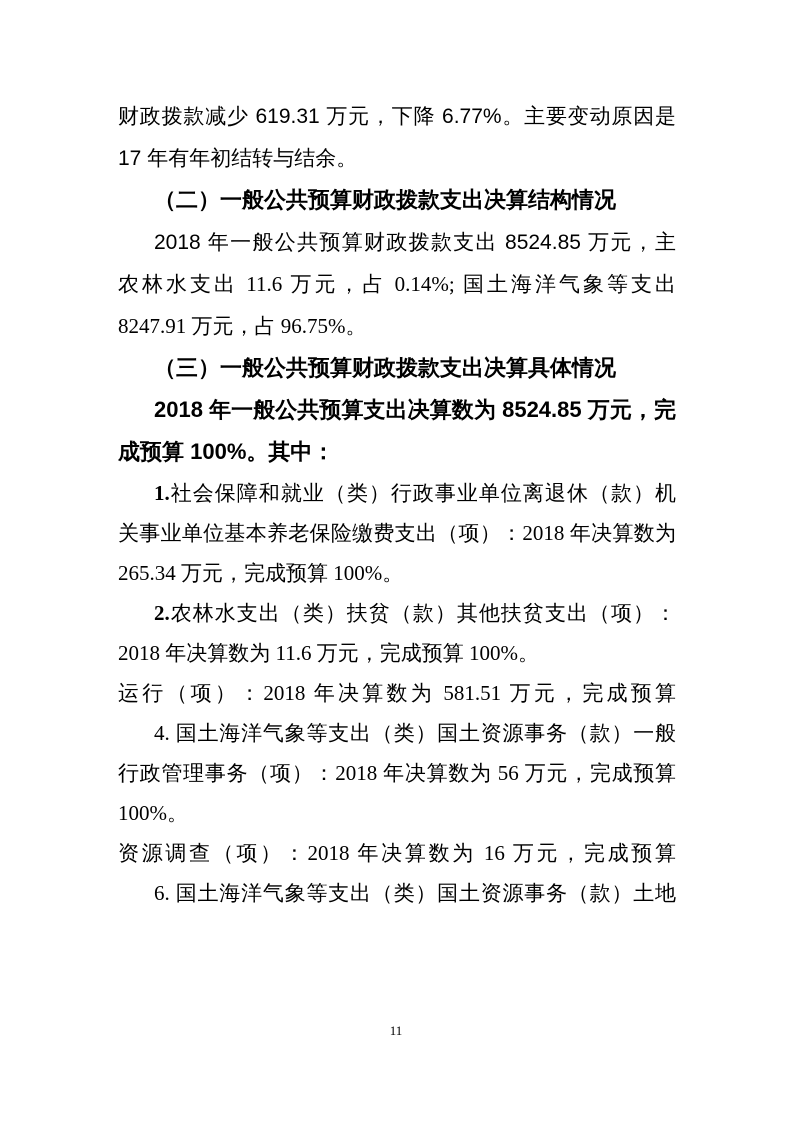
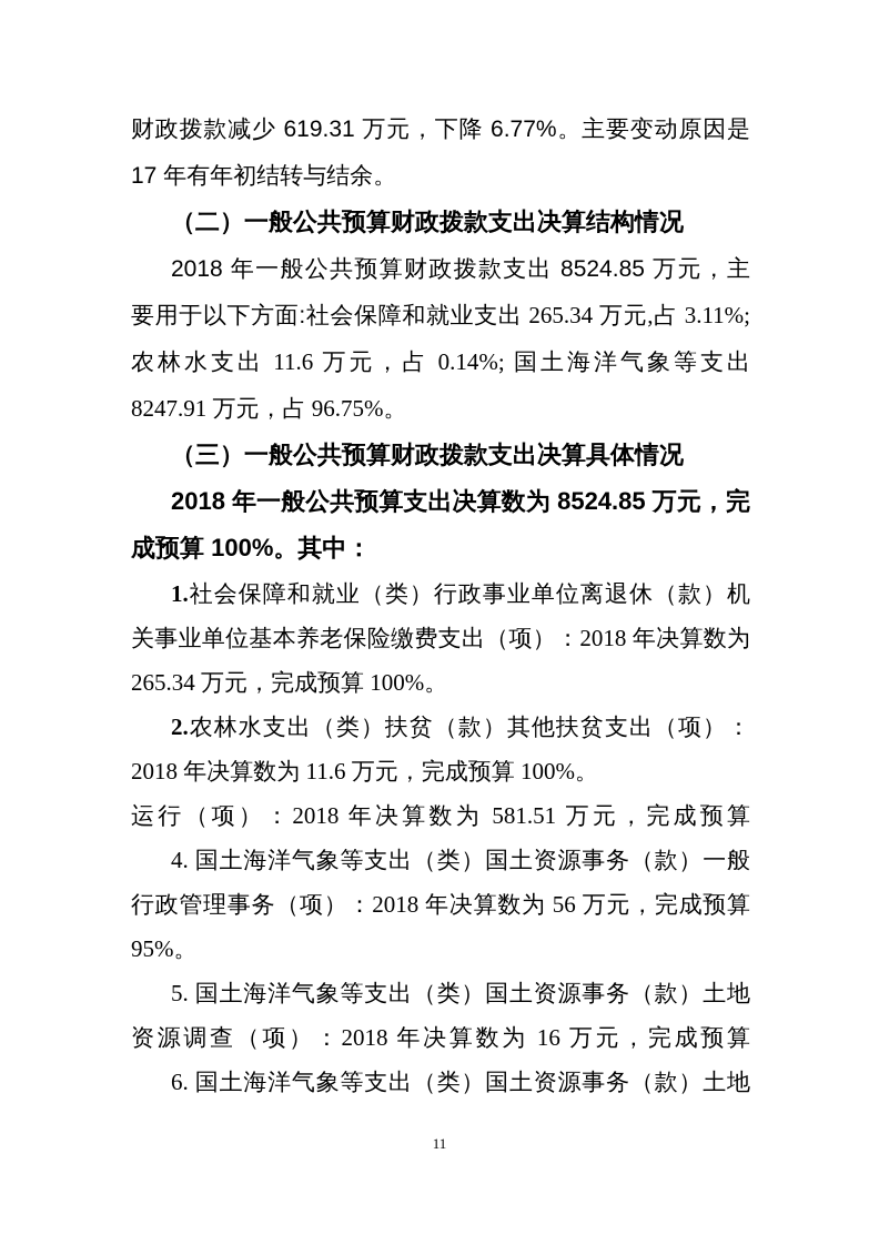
  财政拨款减少 619.31 万元，下降 6.77%。主要变动原因是
  17 年有年初结转与结余。
  （二）一般公共预算财政拨款支出决算结构情况
  2018 年一般公共预算财政拨款支出 8524.85 万元，主
+ 要用于以下方面:社会保障和就业支出 265.34 万元,占 3.11%;
  农林水支出 11.6 万元，占 0.14%; 国土海洋气象等支出
  8247.91 万元，占 96.75%。
  （三）一般公共预算财政拨款支出决算具体情况
  2018 年一般公共预算支出决算数为 8524.85 万元，完
  成预算 100%。其中：
  1.社会保障和就业（类）行政事业单位离退休（款）机
  关事业单位基本养老保险缴费支出（项）：2018 年决算数为
  265.34 万元，完成预算 100%。
  2.农林水支出（类）扶贫（款）其他扶贫支出（项）：
  2018 年决算数为 11.6 万元，完成预算 100%。
  运行（项）：2018 年决算数为 581.51 万元，完成预算
  4. 国土海洋气象等支出（类）国土资源事务（款）一般
  行政管理事务（项）：2018 年决算数为 56 万元，完成预算
- 100%。
+ 95%。
+ 5. 国土海洋气象等支出（类）国土资源事务（款）土地
  资源调查（项）：2018 年决算数为 16 万元，完成预算
  6. 国土海洋气象等支出（类）国土资源事务（款）土地
  11
